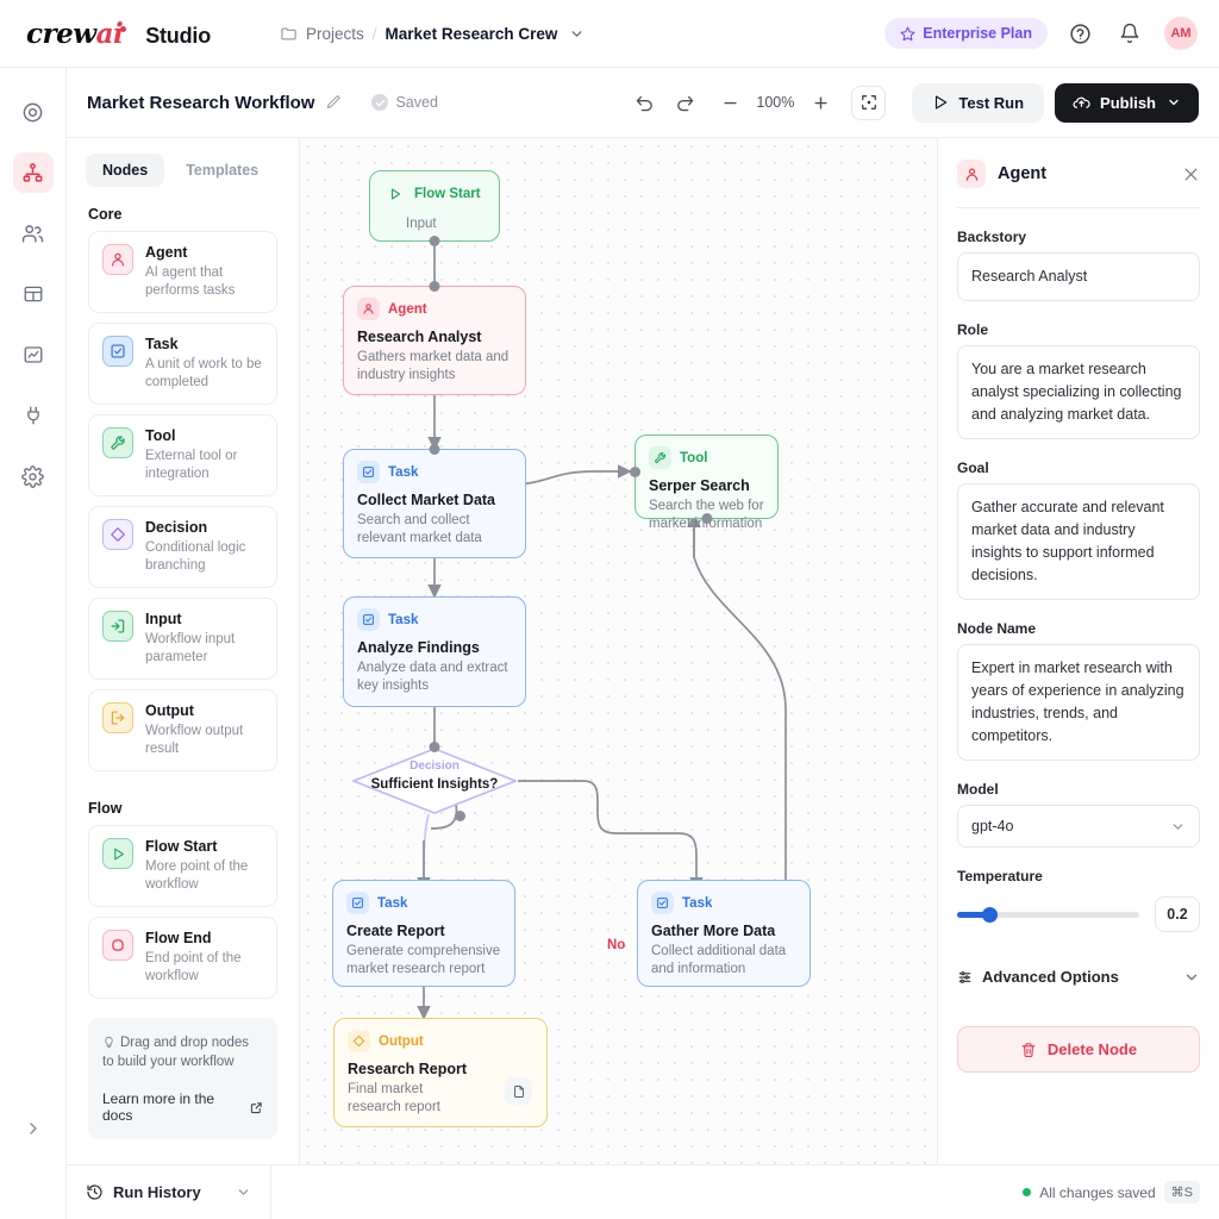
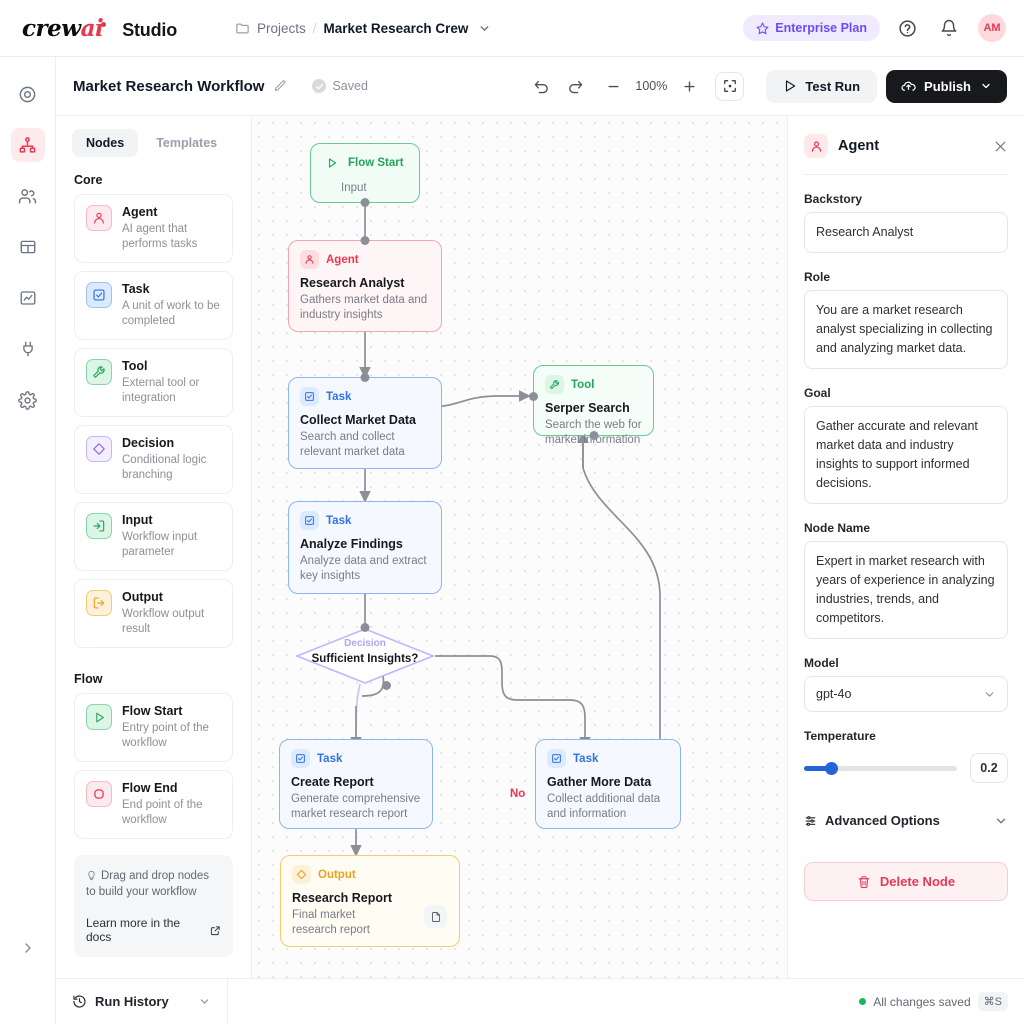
  crewai
  Studio
  Projects
  /
  Market Research Crew
  Enterprise Plan
  AM
  Market Research Workflow
  Saved
  100%
  Test Run
  Publish
  Nodes
  Templates
  Core
  Agent
  AI agent that performs tasks
  Task
  A unit of work to be completed
  Tool
  External tool or integration
  Decision
  Conditional logic branching
  Input
  Workflow input parameter
  Output
  Workflow output result
  Flow
  Flow Start
- More point of the workflow
+ Entry point of the workflow
  Flow End
  End point of the workflow
  Drag and drop nodes to build your workflow
  Learn more in the docs
  Flow Start
  Input
  Agent
  Research Analyst
  Gathers market data and industry insights
  Task
  Collect Market Data
  Search and collect relevant market data
  Tool
  Serper Search
  Search the web for market information
  Task
  Analyze Findings
  Analyze data and extract key insights
  Decision
  Sufficient Insights?
  No
  Task
  Create Report
  Generate comprehensive market research report
  Task
  Gather More Data
  Collect additional data and information
  Output
  Research Report
  Final market research report
  Agent
  Backstory
  Research Analyst
  Role
  You are a market research analyst specializing in collecting and analyzing market data.
  Goal
  Gather accurate and relevant market data and industry insights to support informed decisions.
  Node Name
  Expert in market research with years of experience in analyzing industries, trends, and competitors.
  Model
  gpt-4o
  Temperature
  0.2
  Advanced Options
  Delete Node
  Run History
  All changes saved
  ⌘S
